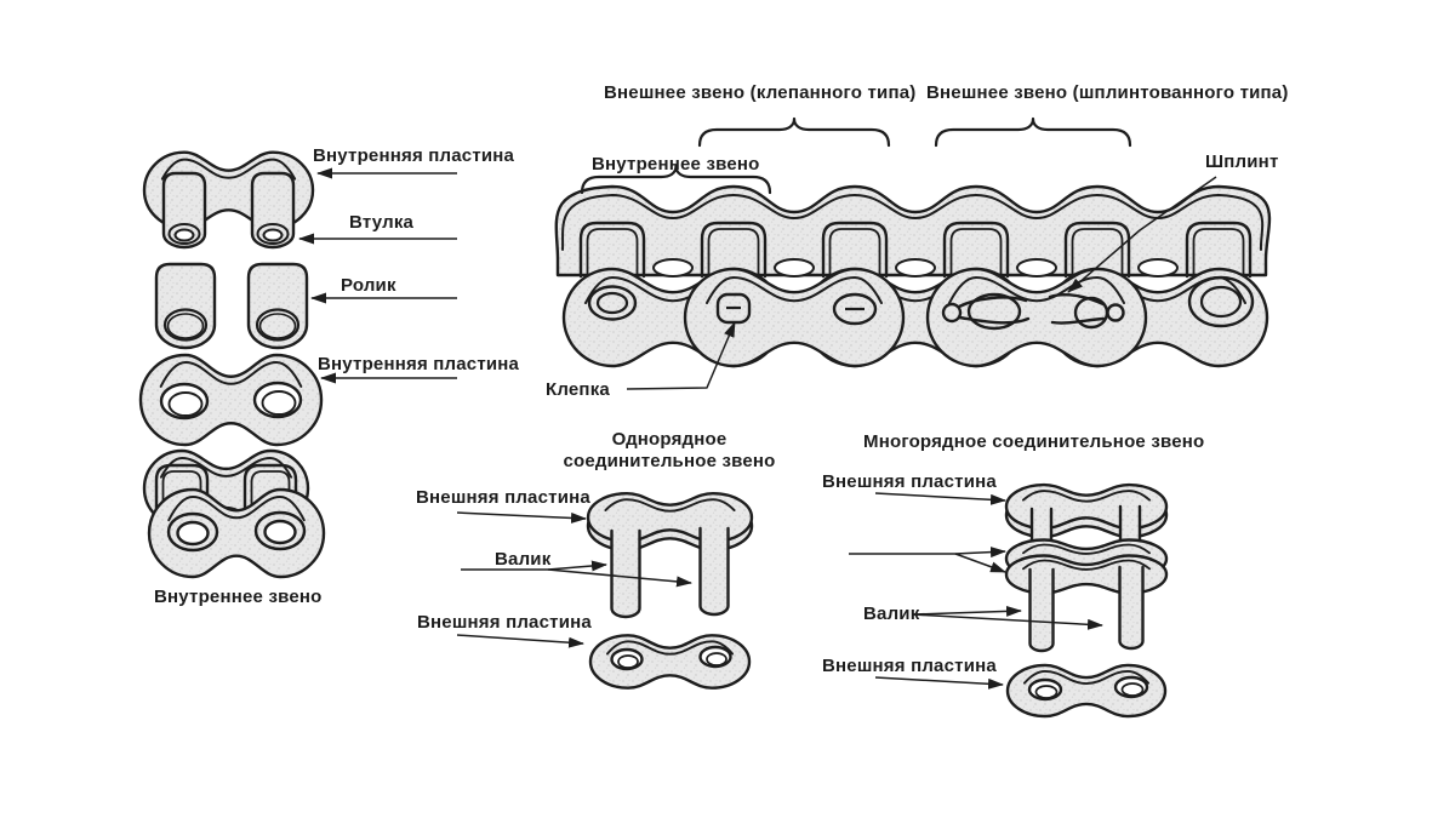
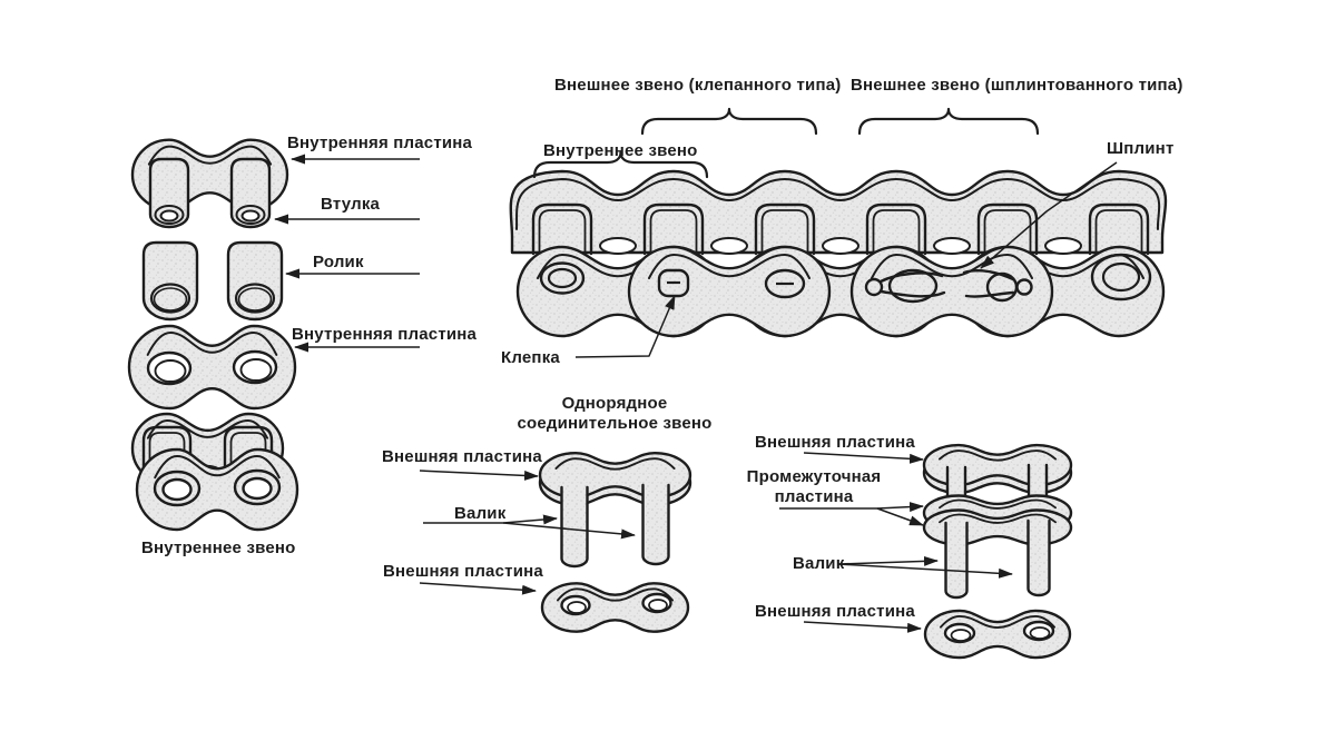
  Внутренняя пластина
  Втулка
  Ролик
  Внутренняя пластина
  Внутреннее звено
  Внешнее звено (клепанного типа)
  Внешнее звено (шплинтованного типа)
  Внутреннее звено
  Шплинт
  Клепка
  Однорядное
  соединительное звено
  Внешняя пластина
  Валик
  Внешняя пластина
- Многорядное соединительное звено
  Внешняя пластина
+ Промежуточная
+ пластина
  Валик
  Внешняя пластина
